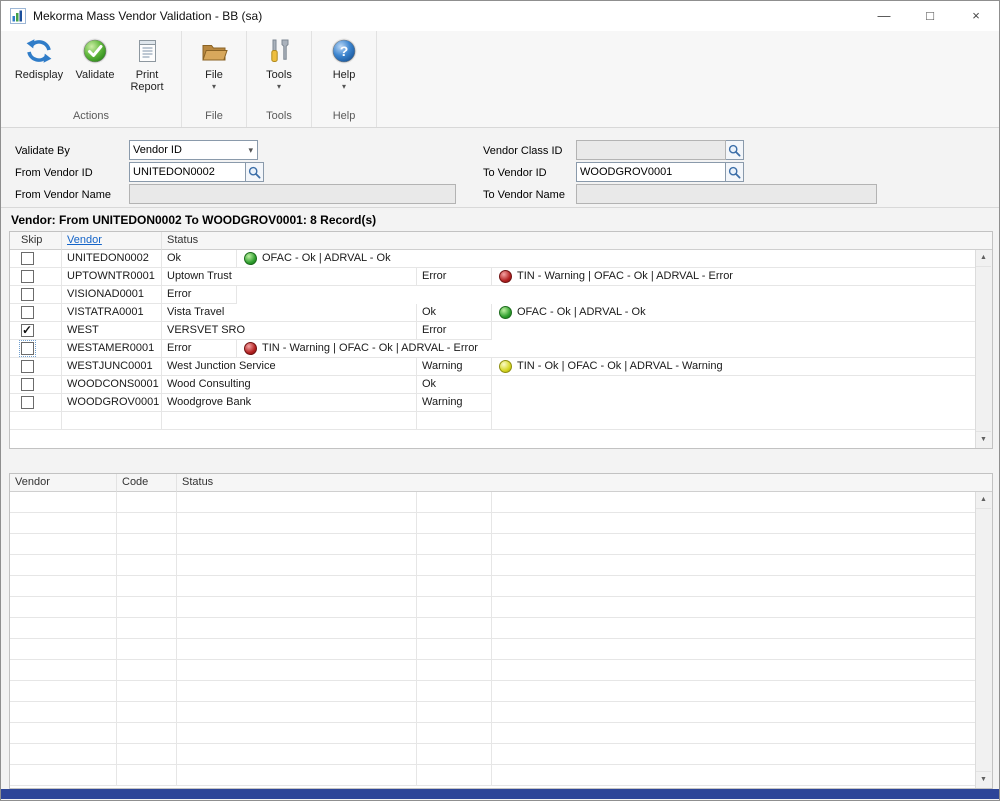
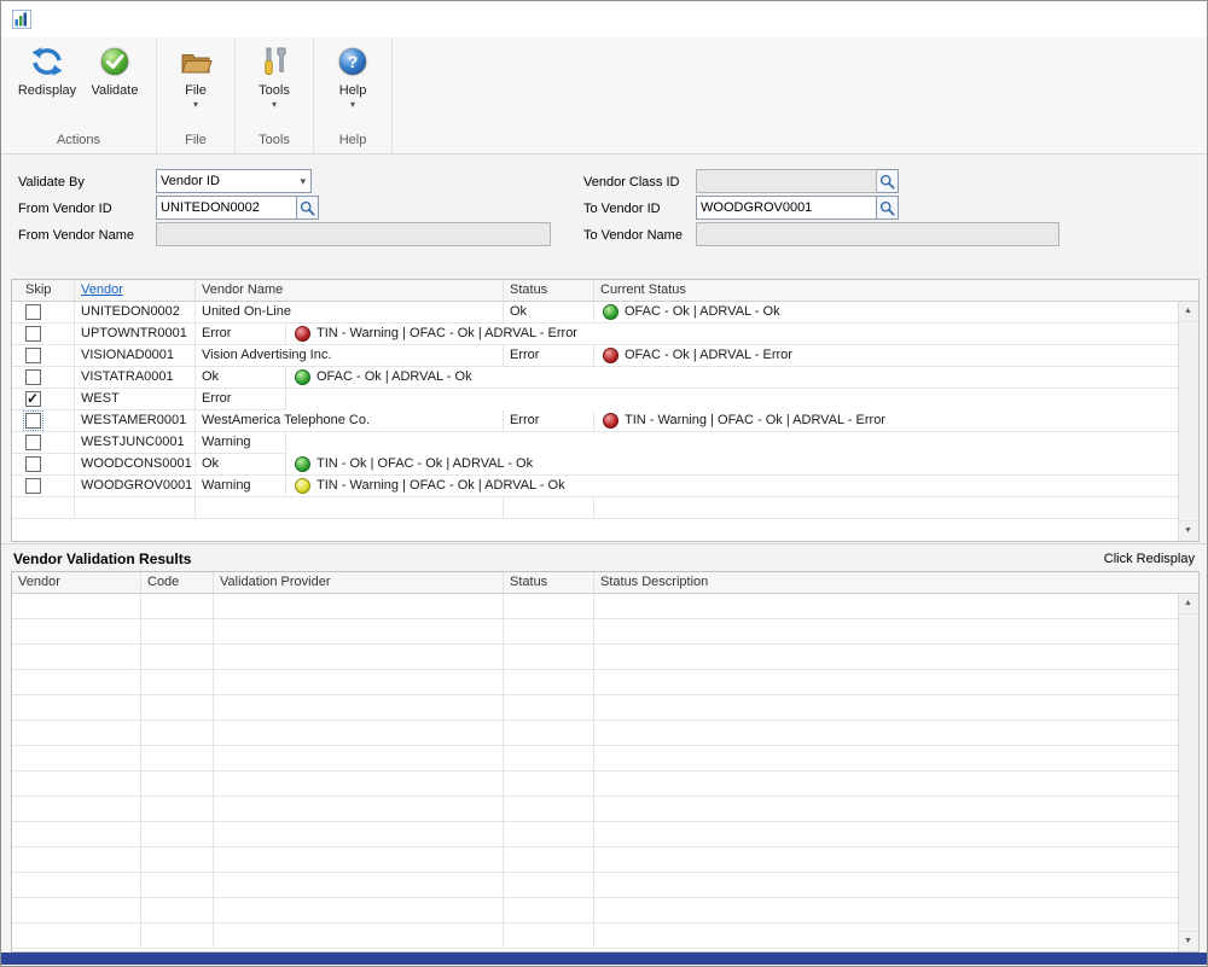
- Mekorma Mass Vendor Validation - BB (sa)
- —
- □
- ×
  Redisplay
  Validate
- Print Report
  Actions
  File
  File
  Tools
  Tools
  ?
  Help
  Help
  Validate By
  Vendor ID
  Vendor Class ID
  From Vendor ID
  UNITEDON0002
  To Vendor ID
  WOODGROV0001
  From Vendor Name
  To Vendor Name
- Vendor: From UNITEDON0002 To WOODGROV0001: 8 Record(s)
  Skip
  Vendor
+ Vendor Name
  Status
+ Current Status
  UNITEDON0002
+ United On-Line
  Ok
  OFAC - Ok | ADRVAL - Ok
  UPTOWNTR0001
- Uptown Trust
  Error
  TIN - Warning | OFAC - Ok | ADRVAL - Error
  VISIONAD0001
+ Vision Advertising Inc.
  Error
+ OFAC - Ok | ADRVAL - Error
  VISTATRA0001
- Vista Travel
  Ok
  OFAC - Ok | ADRVAL - Ok
  WEST
- VERSVET SRO
  Error
  WESTAMER0001
+ WestAmerica Telephone Co.
  Error
  TIN - Warning | OFAC - Ok | ADRVAL - Error
  WESTJUNC0001
- West Junction Service
  Warning
- TIN - Ok | OFAC - Ok | ADRVAL - Warning
  WOODCONS0001
- Wood Consulting
  Ok
+ TIN - Ok | OFAC - Ok | ADRVAL - Ok
  WOODGROV0001
- Woodgrove Bank
  Warning
+ TIN - Warning | OFAC - Ok | ADRVAL - Ok
+ Vendor Validation Results
+ Click Redisplay
  Vendor
  Code
+ Validation Provider
  Status
+ Status Description
